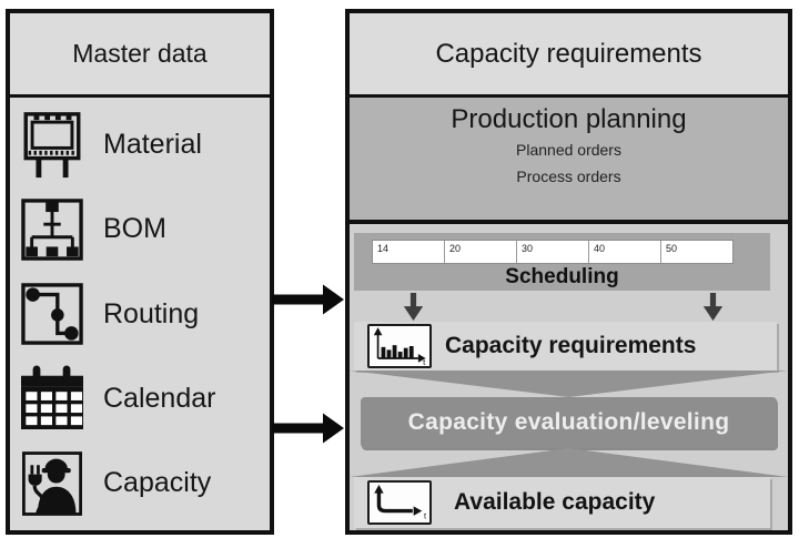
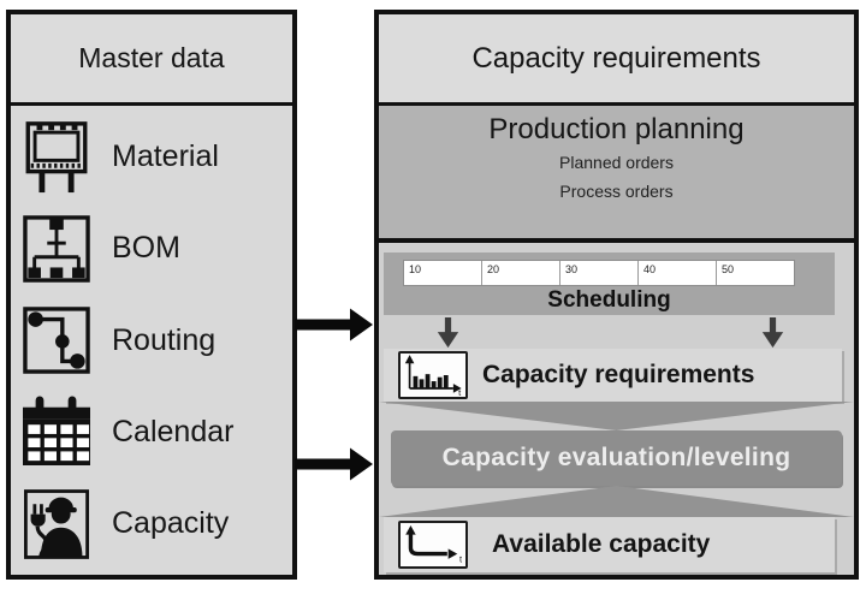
  Master data
  Material
  BOM
  Routing
  Calendar
  Capacity
  Capacity requirements
  Production planning
  Planned orders
  Process orders
- 14
+ 10
  20
  30
  40
  50
  Scheduling
  t
  Capacity requirements
  Capacity evaluation/leveling
  t
  Available capacity
